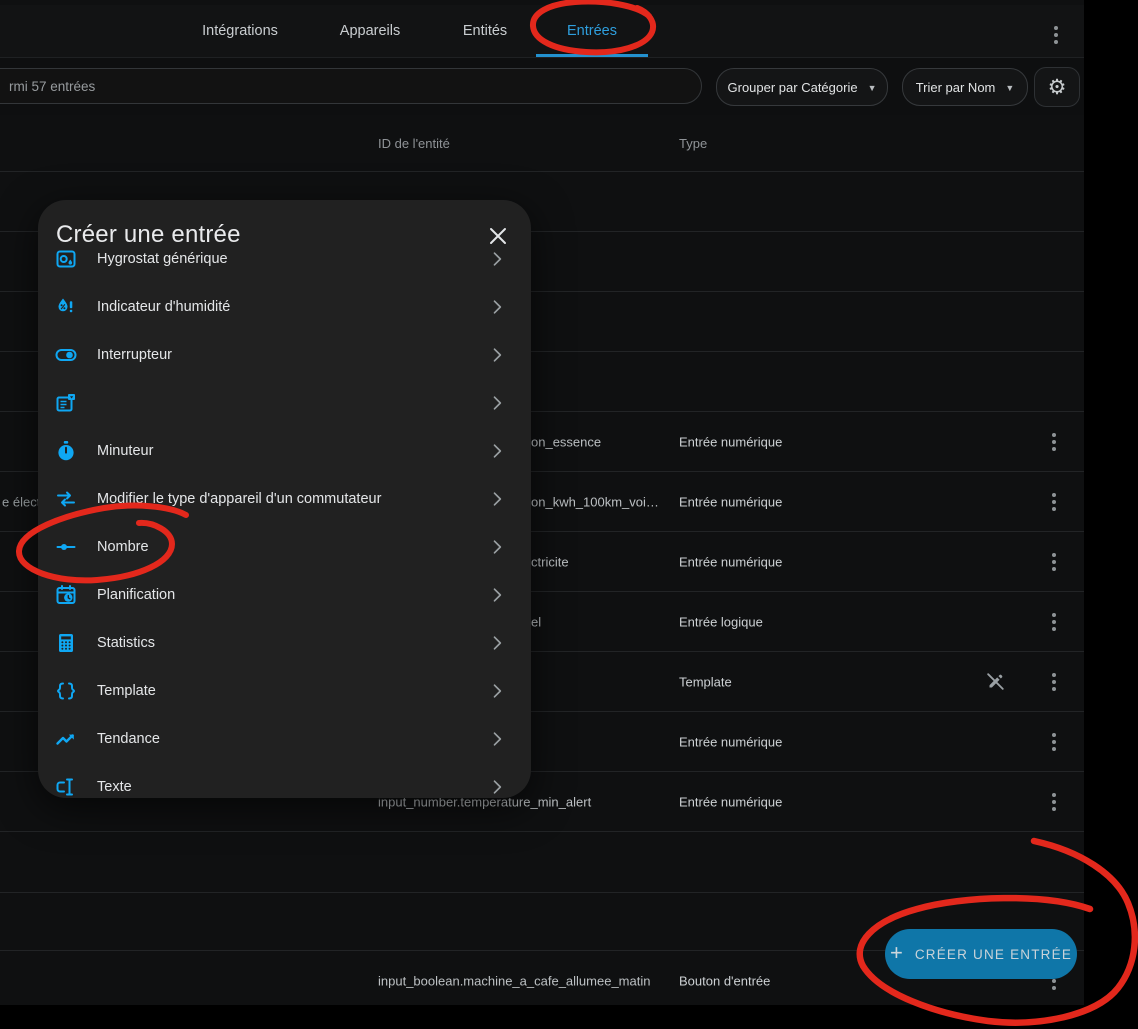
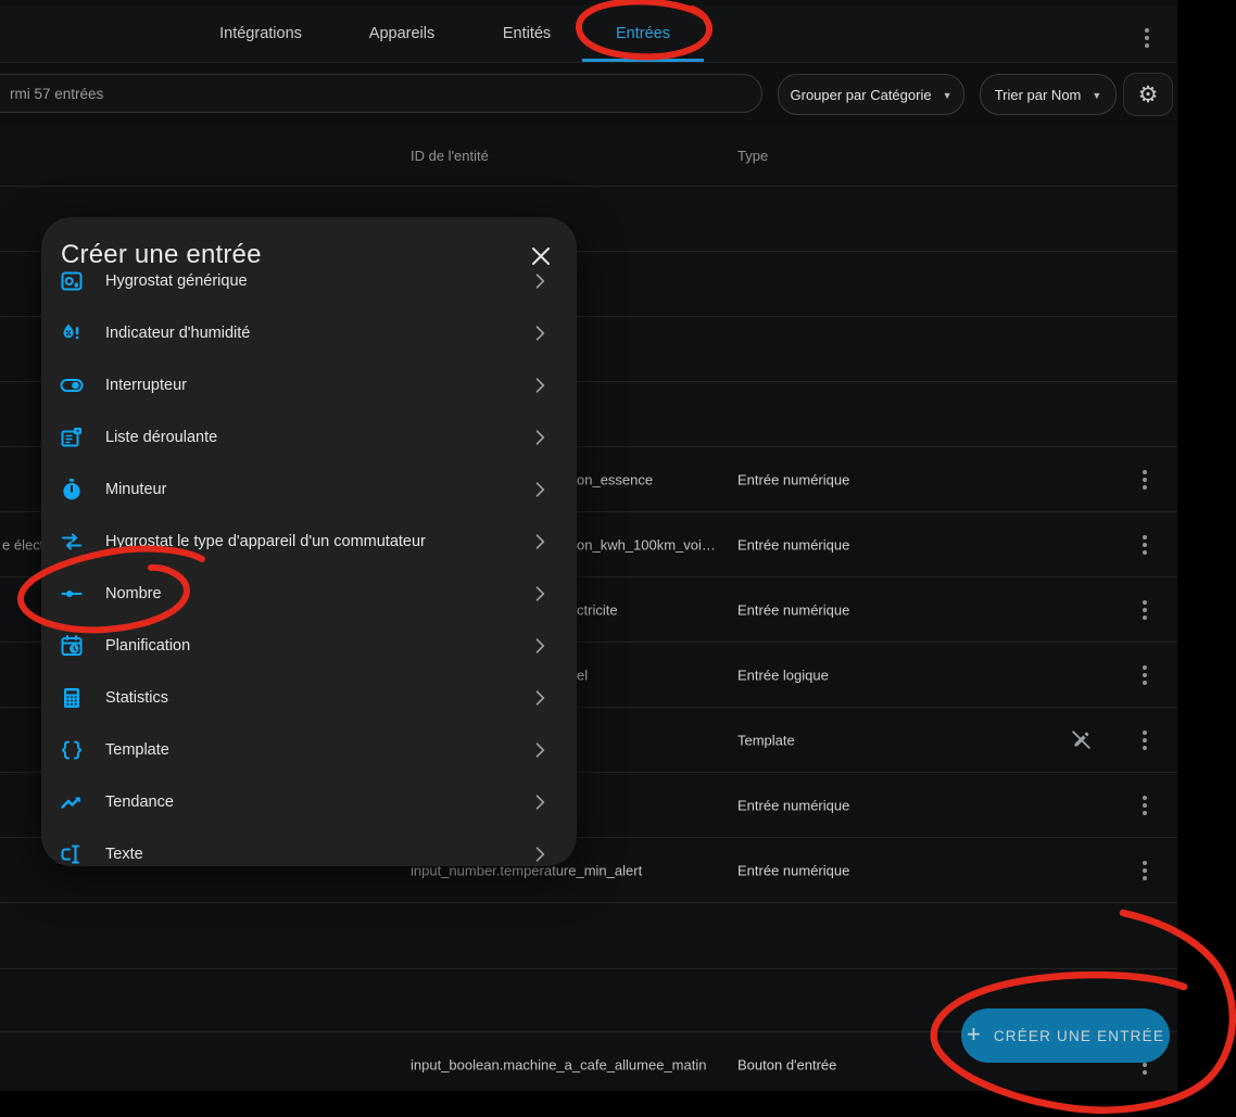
  Intégrations
  Appareils
  Entités
  Entrées
  rmi 57 entrées
  Grouper par Catégorie
  ▼
  Trier par Nom
  ▼
  ⚙
  ID de l'entité
  Type
  on_essence
  Entrée numérique
  e élec
  on_kwh_100km_voi…
  Entrée numérique
  ctricite
  Entrée numérique
  el
  Entrée logique
  Template
  Entrée numérique
  input_number.temperature_min_alert
  Entrée numérique
  input_boolean.machine_a_cafe_allumee_matin
  Bouton d'entrée
  +
  CRÉER UNE ENTRÉE
  Créer une entrée
  Hygrostat générique
  Indicateur d'humidité
  Interrupteur
+ Liste déroulante
  Minuteur
- Modifier le type d'appareil d'un commutateur
+ Hygrostat le type d'appareil d'un commutateur
  Nombre
  Planification
  Statistics
  Template
  Tendance
  Texte
